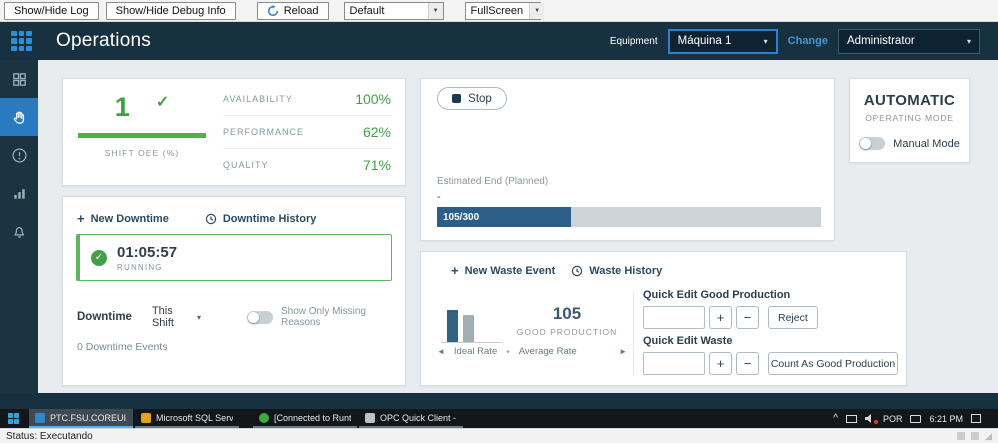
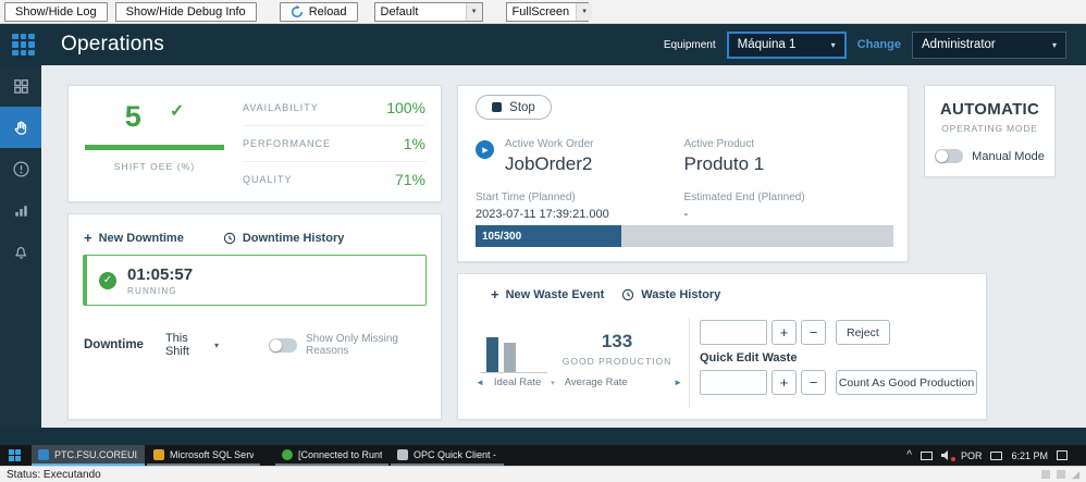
  Show/Hide Log
  Show/Hide Debug Info
  Reload
  Default
  FullScreen
  Operations
  Equipment
  Máquina 1
  ▾
  Change
  Administrator
  ▾
- 1
+ 5
  ✓
  SHIFT OEE (%)
  AVAILABILITY
  100%
  PERFORMANCE
- 62%
+ 1%
  QUALITY
  71%
  +
  New Downtime
  Downtime History
  ✓
  01:05:57
  RUNNING
  Downtime
  This Shift
  ▾
  Show Only Missing Reasons
- 0 Downtime Events
  Stop
+ Active Work Order
+ JobOrder2
+ Active Product
+ Produto 1
+ Start Time (Planned)
+ 2023-07-11 17:39:21.000
  Estimated End (Planned)
  -
  105/300
  +
  New Waste Event
  Waste History
- 105
+ 133
  GOOD PRODUCTION
  ◄
  Ideal Rate
  Average Rate
  ►
- Quick Edit Good Production
  +
  −
  Reject
  Quick Edit Waste
  +
  −
  Count As Good Production
  AUTOMATIC
  OPERATING MODE
  Manual Mode
  Microsoft SQL Serv
  [Connected to Runt
  OPC Quick Client -
  ^
  POR
  6:21 PM
  Status: Executando
  ◢
